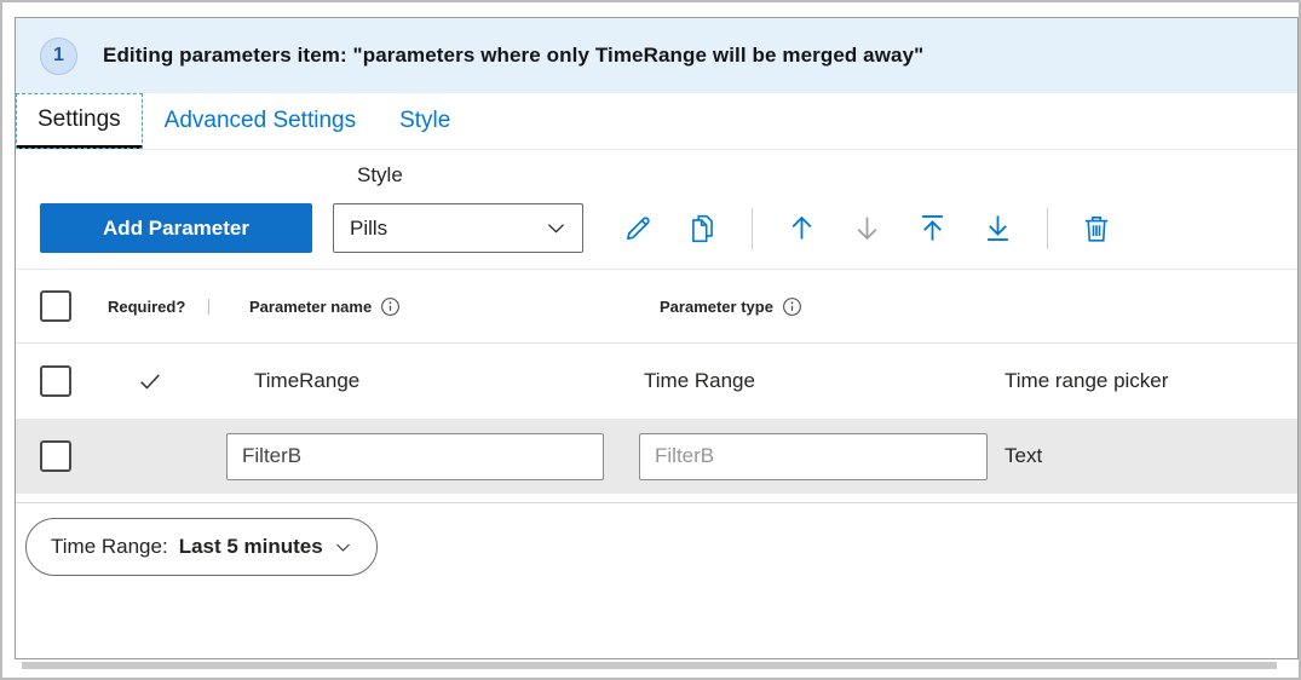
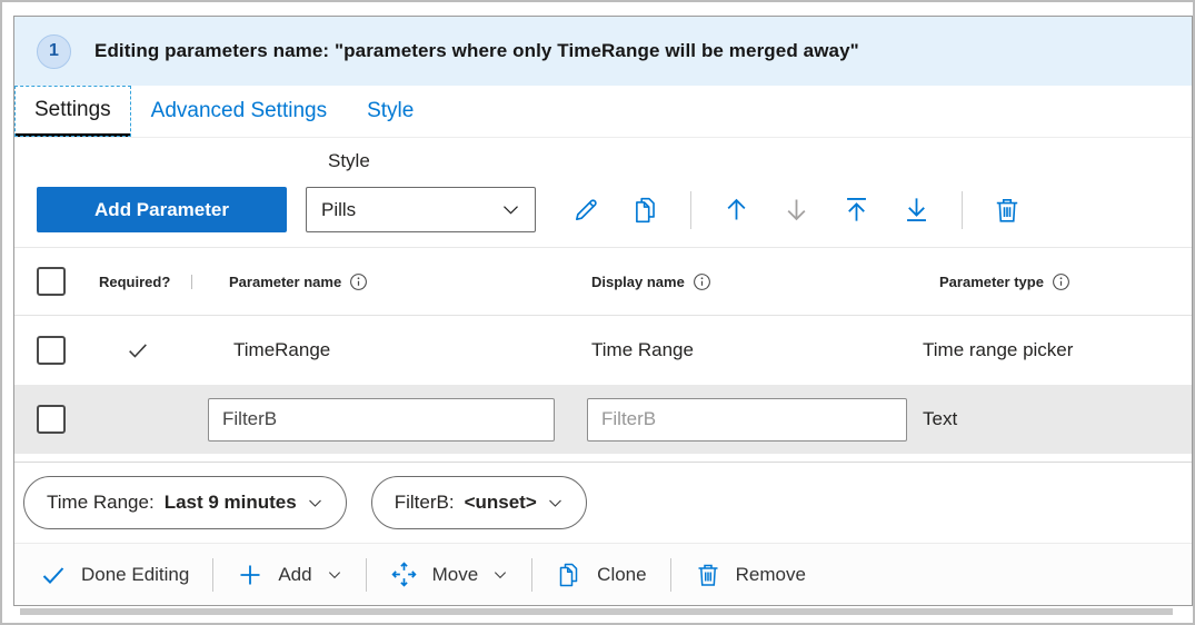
  1
- Editing parameters item: "parameters where only TimeRange will be merged away"
+ Editing parameters name: "parameters where only TimeRange will be merged away"
  Settings
  Advanced Settings
  Style
  Style
  Add Parameter
  Pills
  Required?
  Parameter name
+ Display name
  Parameter type
  TimeRange
  Time Range
  Time range picker
  FilterB
  FilterB
  Text
  Time Range:
- Last 5 minutes
+ Last 9 minutes
+ FilterB:
+ <unset>
+ Done Editing
+ Add
+ Move
+ Clone
+ Remove
